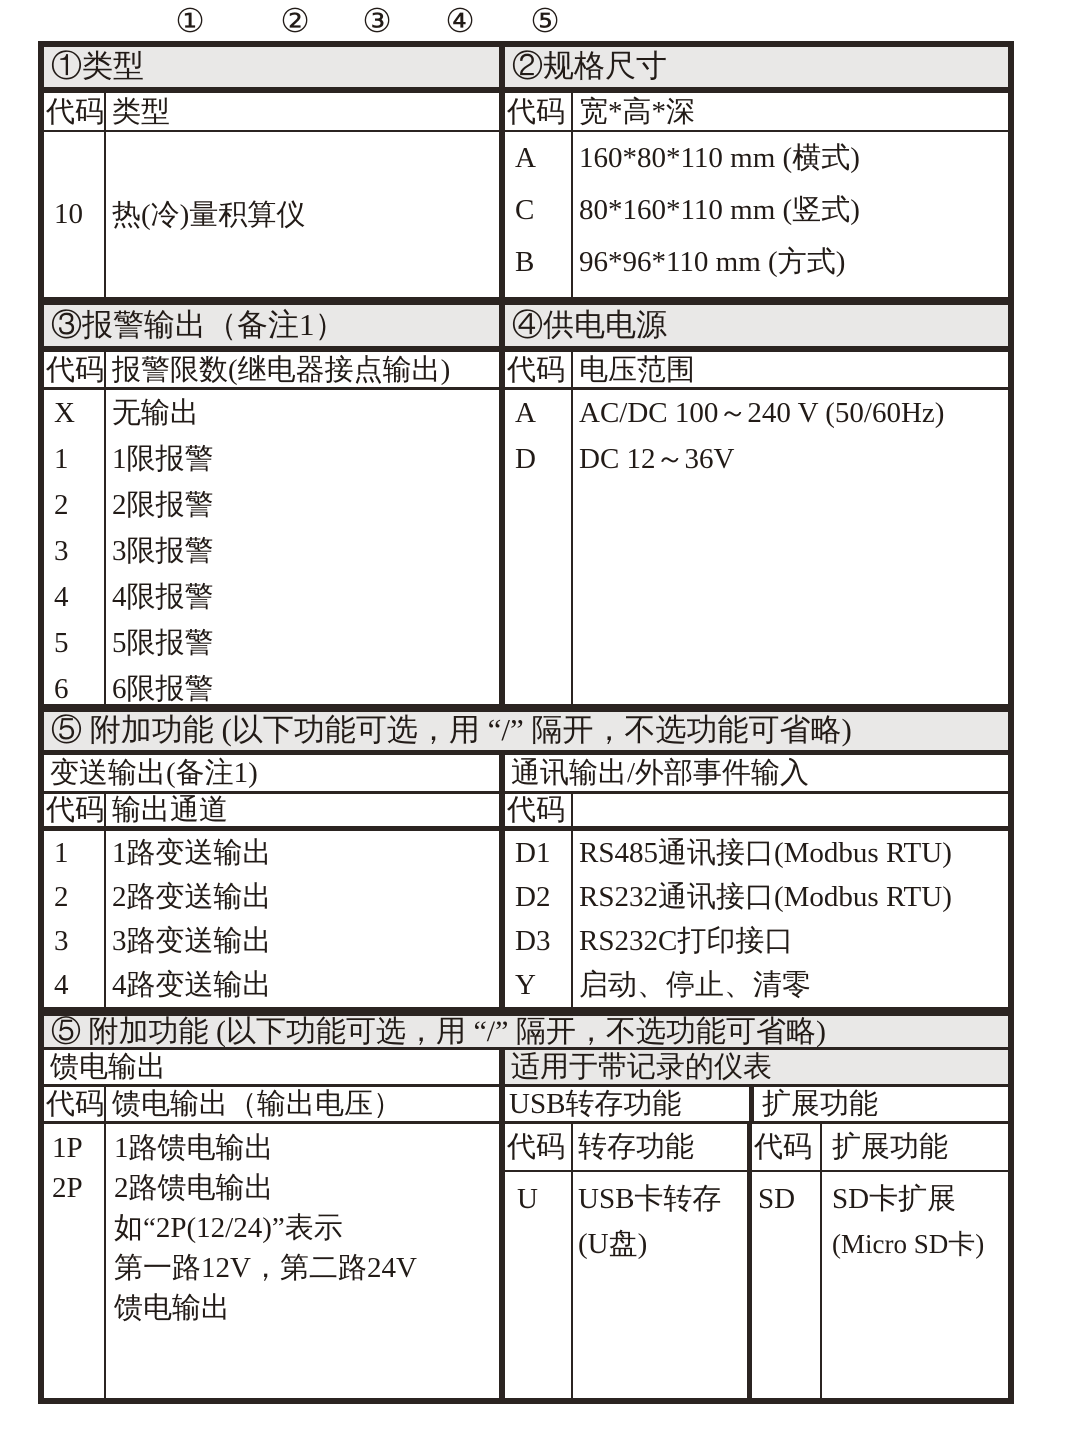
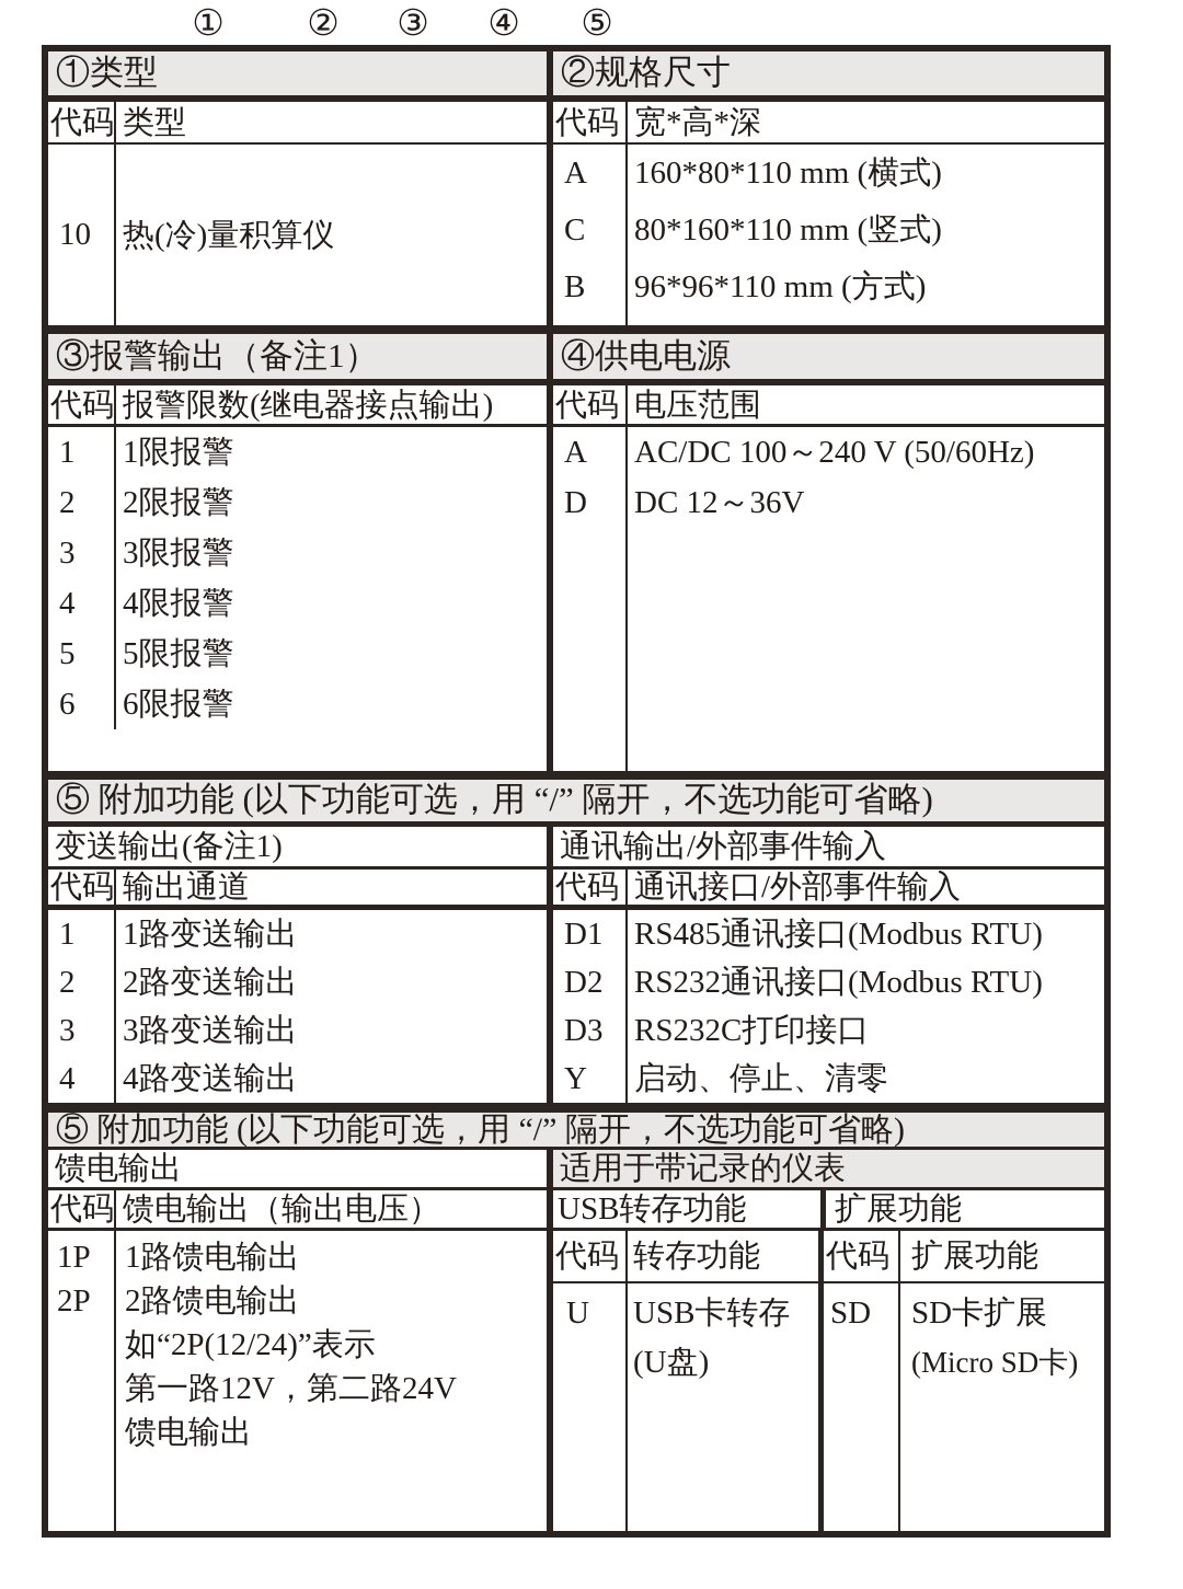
  ①
  ②
  ③
  ④
  ⑤
  ①类型
  ②规格尺寸
  代码
  类型
  代码
  宽*高*深
  10
  热(冷)量积算仪
  A
  160*80*110 mm (横式)
  C
  80*160*110 mm (竖式)
  B
  96*96*110 mm (方式)
  ③报警输出（备注1）
  ④供电电源
  代码
  报警限数(继电器接点输出)
  代码
  电压范围
- X
- 无输出
  1
  1限报警
  2
  2限报警
  3
  3限报警
  4
  4限报警
  5
  5限报警
  6
  6限报警
  A
  AC/DC 100～240 V (50/60Hz)
  D
  DC 12～36V
  ⑤ 附加功能 (以下功能可选，用 “/” 隔开，不选功能可省略)
  变送输出(备注1)
  通讯输出/外部事件输入
  代码
  输出通道
  代码
+ 通讯接口/外部事件输入
  1
  1路变送输出
  2
  2路变送输出
  3
  3路变送输出
  4
  4路变送输出
  D1
  RS485通讯接口(Modbus RTU)
  D2
  RS232通讯接口(Modbus RTU)
  D3
  RS232C打印接口
  Y
  启动、停止、清零
  ⑤ 附加功能 (以下功能可选，用 “/” 隔开，不选功能可省略)
  馈电输出
  适用于带记录的仪表
  代码
  馈电输出（输出电压）
  USB转存功能
  扩展功能
  1P
  2P
  1路馈电输出
  2路馈电输出
  如“2P(12/24)”表示
  第一路12V，第二路24V
  馈电输出
  代码
  转存功能
  代码
  扩展功能
  U
  USB卡转存
  (U盘)
  SD
  SD卡扩展
  (Micro SD卡)
